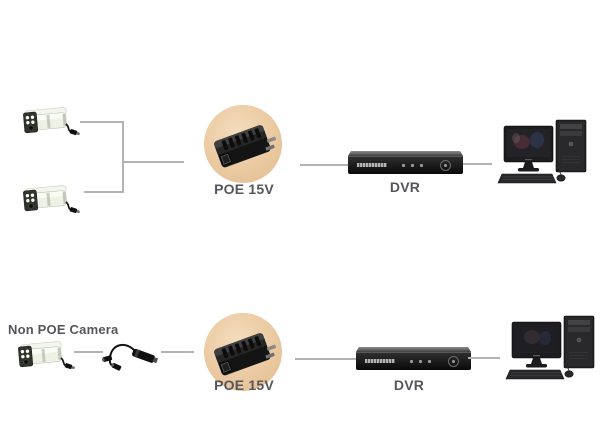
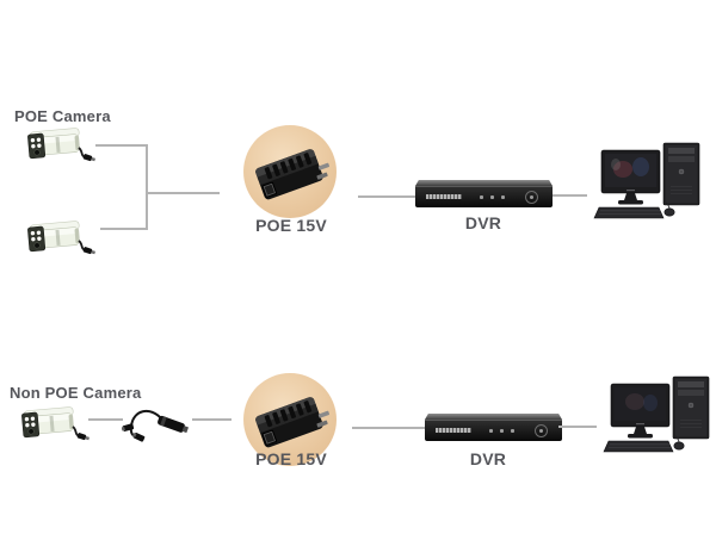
+ POE Camera
  POE 15V
  DVR
  Non POE Camera
  POE 15V
  DVR
